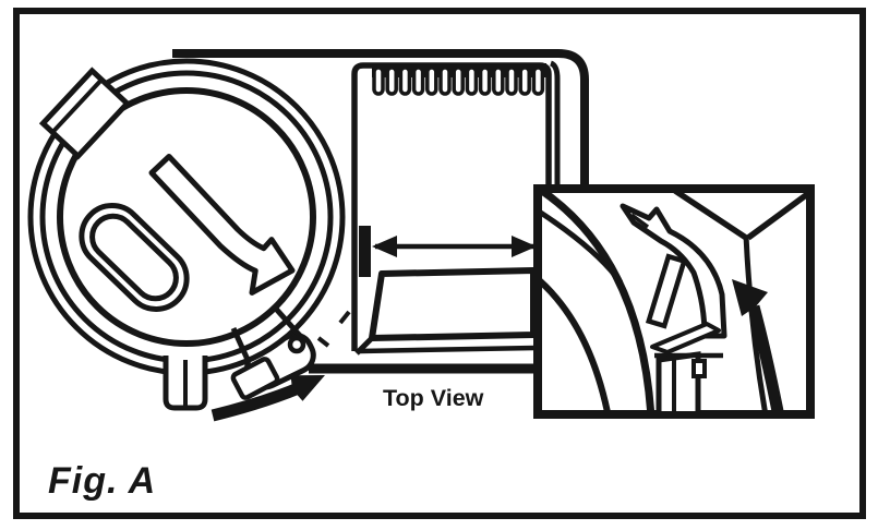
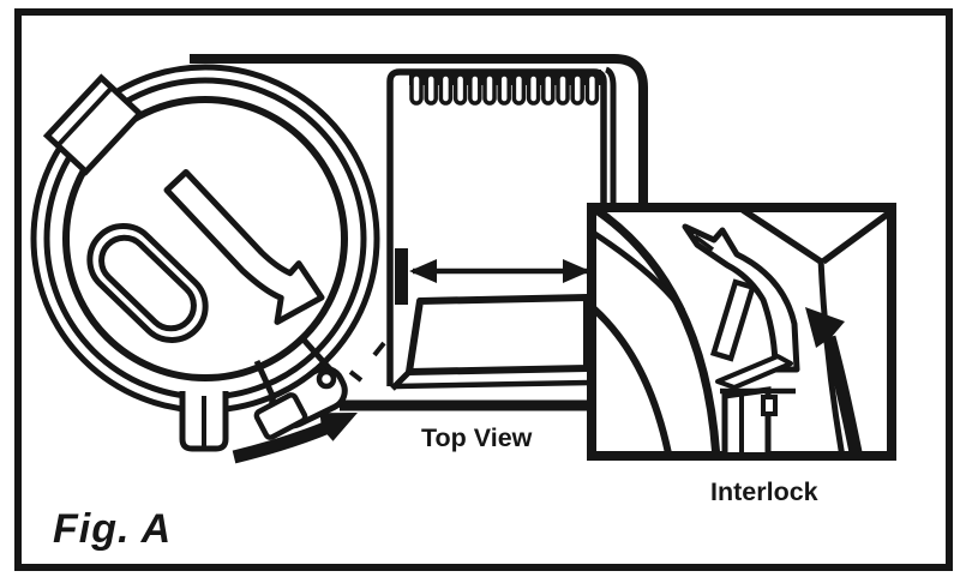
  Top View
+ Interlock
  Fig. A
